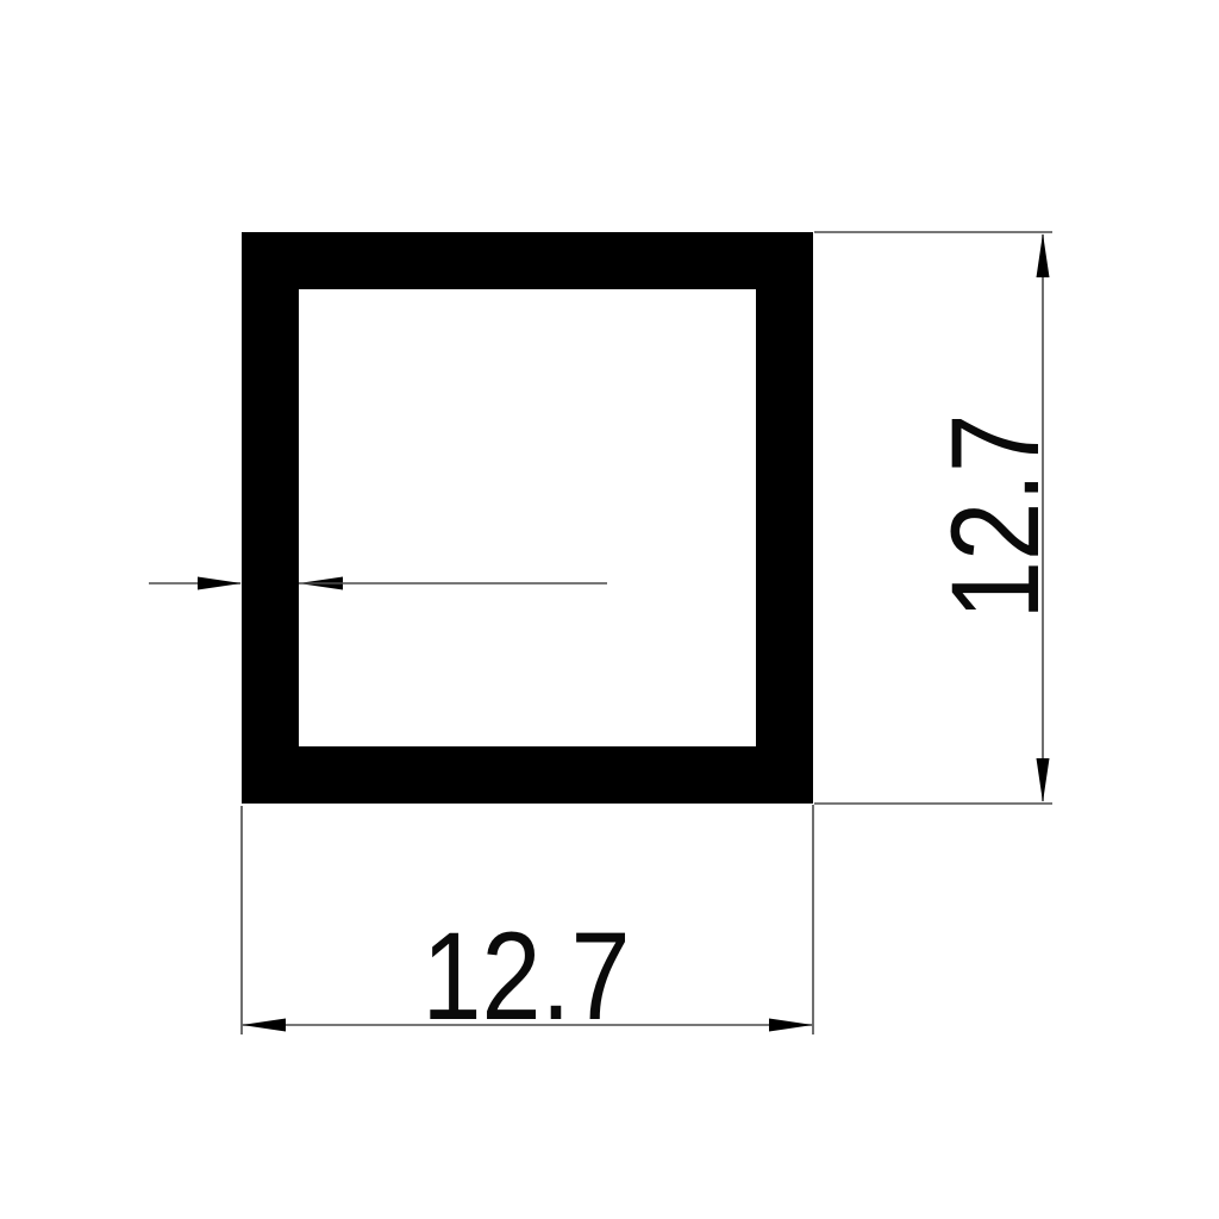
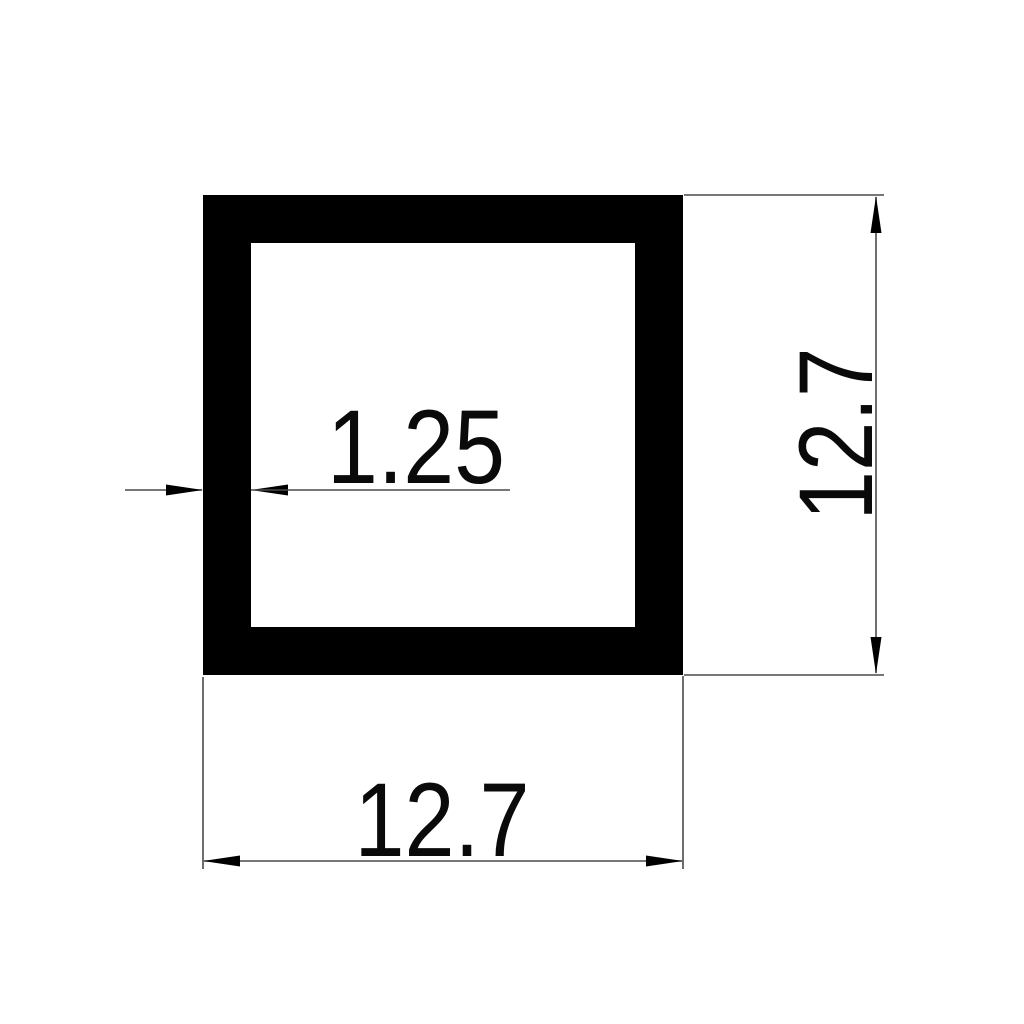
+ 1.25
  12.7
